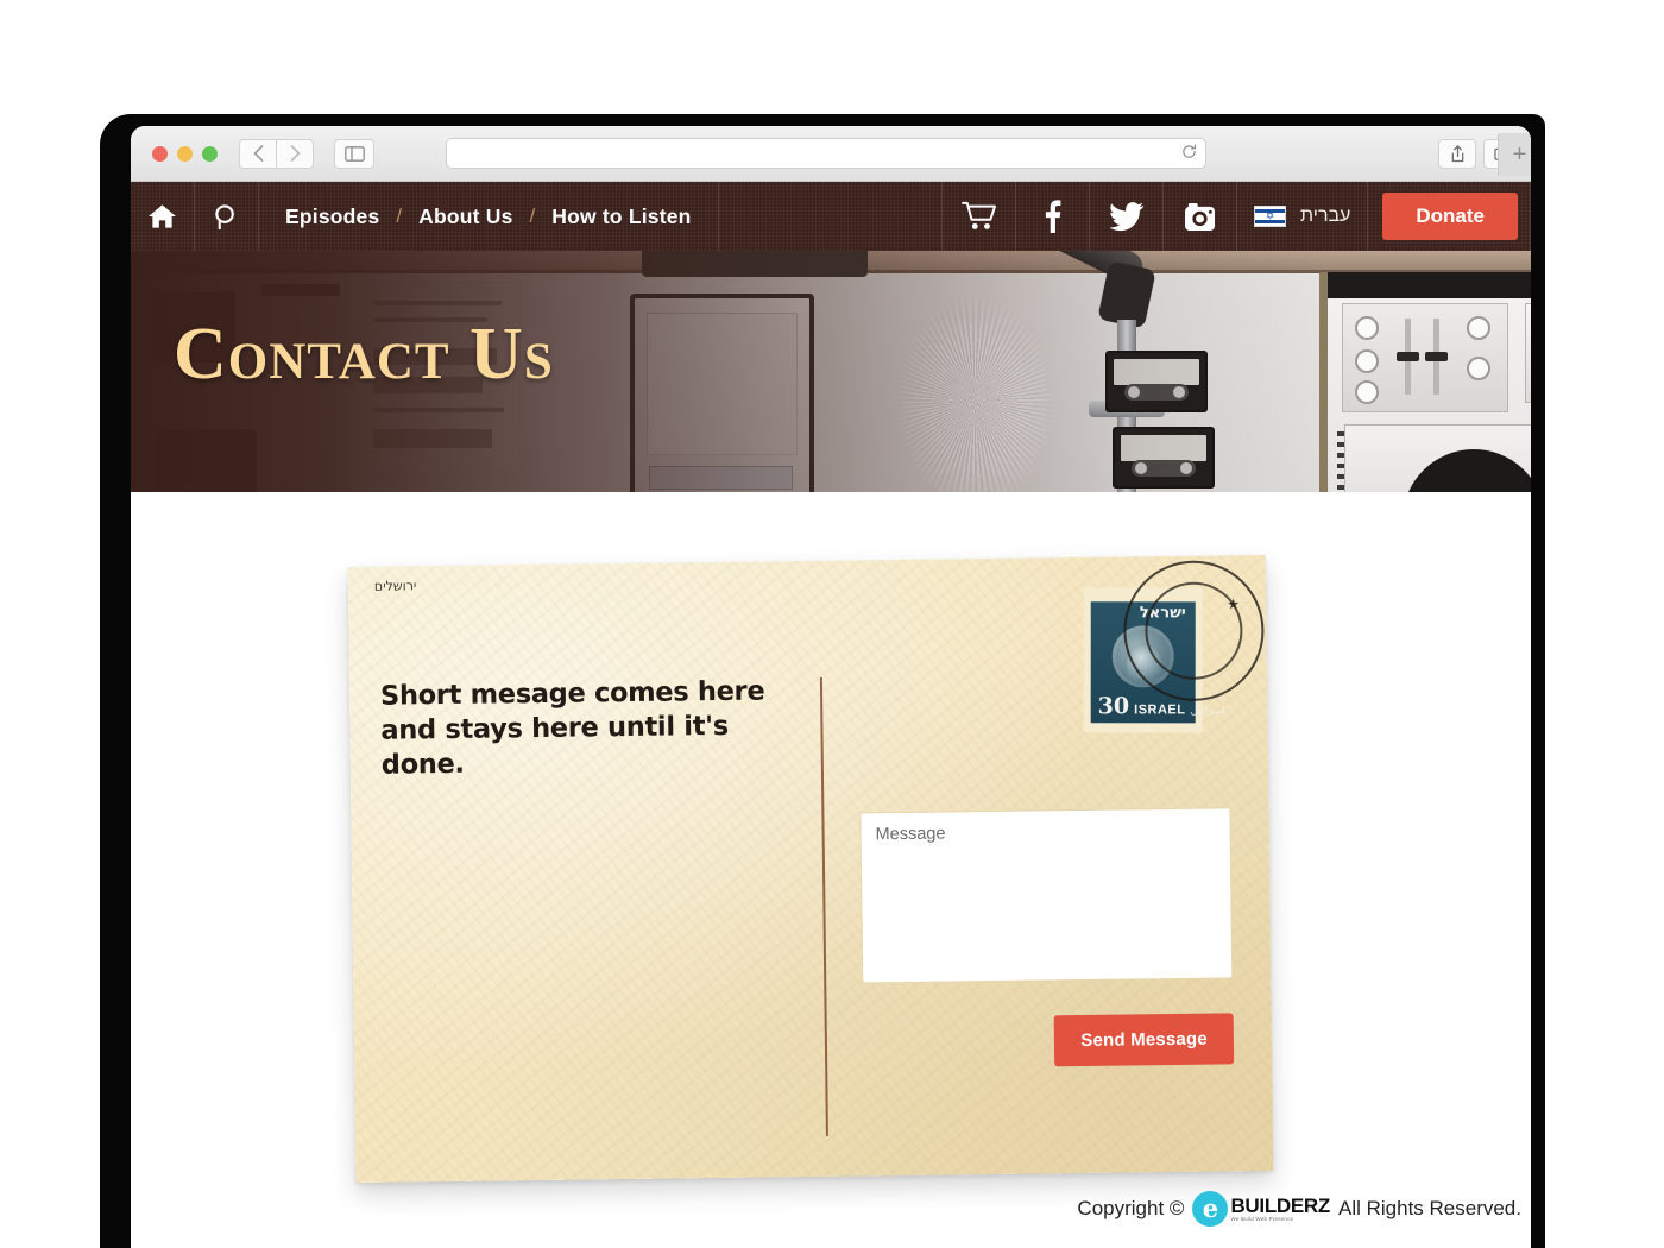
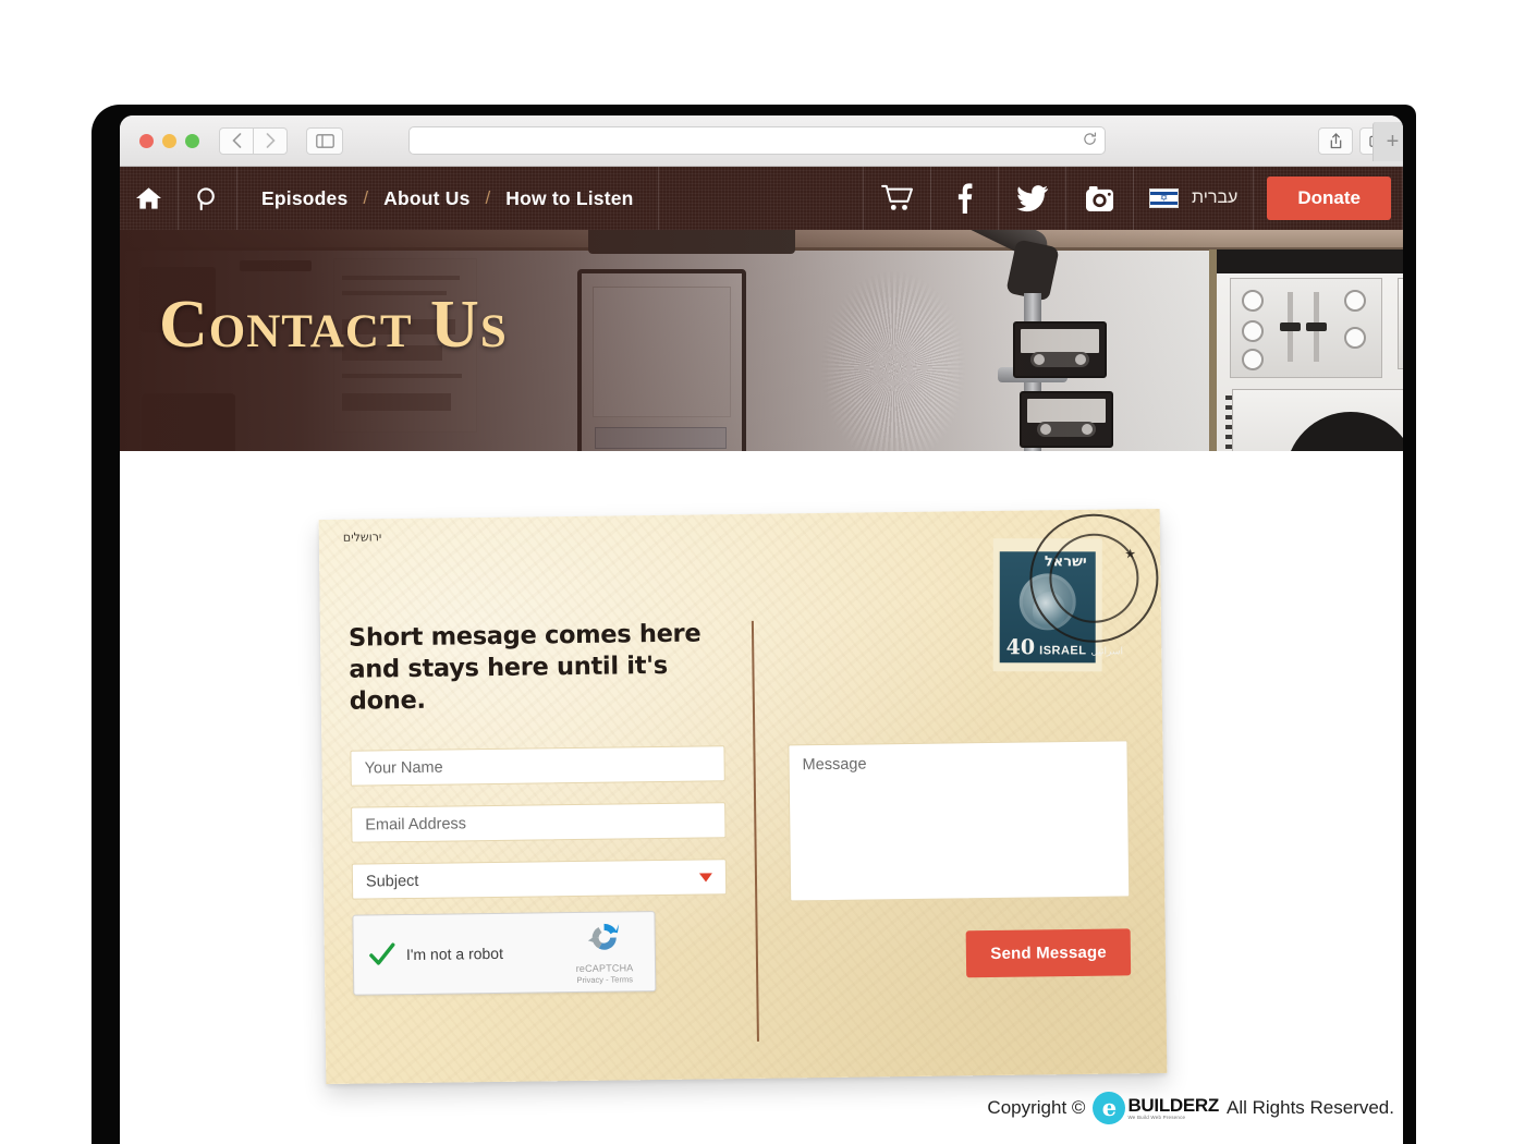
  +
  Episodes
  /
  About Us
  /
  How to Listen
  ✡
  עברית
  Donate
  Contact Us
  ישראל
- 30
+ 40
  ISRAEL
  اسرائيل
  ירושלים
  ★
  Short mesage comes here and stays here until it's done.
+ Your Name
+ Email Address
+ Subject
+ I'm not a robot
+ reCAPTCHA
+ Privacy - Terms
  Message
  Send Message
  Copyright ©
  e
  BUILDERZ
  All Rights Reserved.
